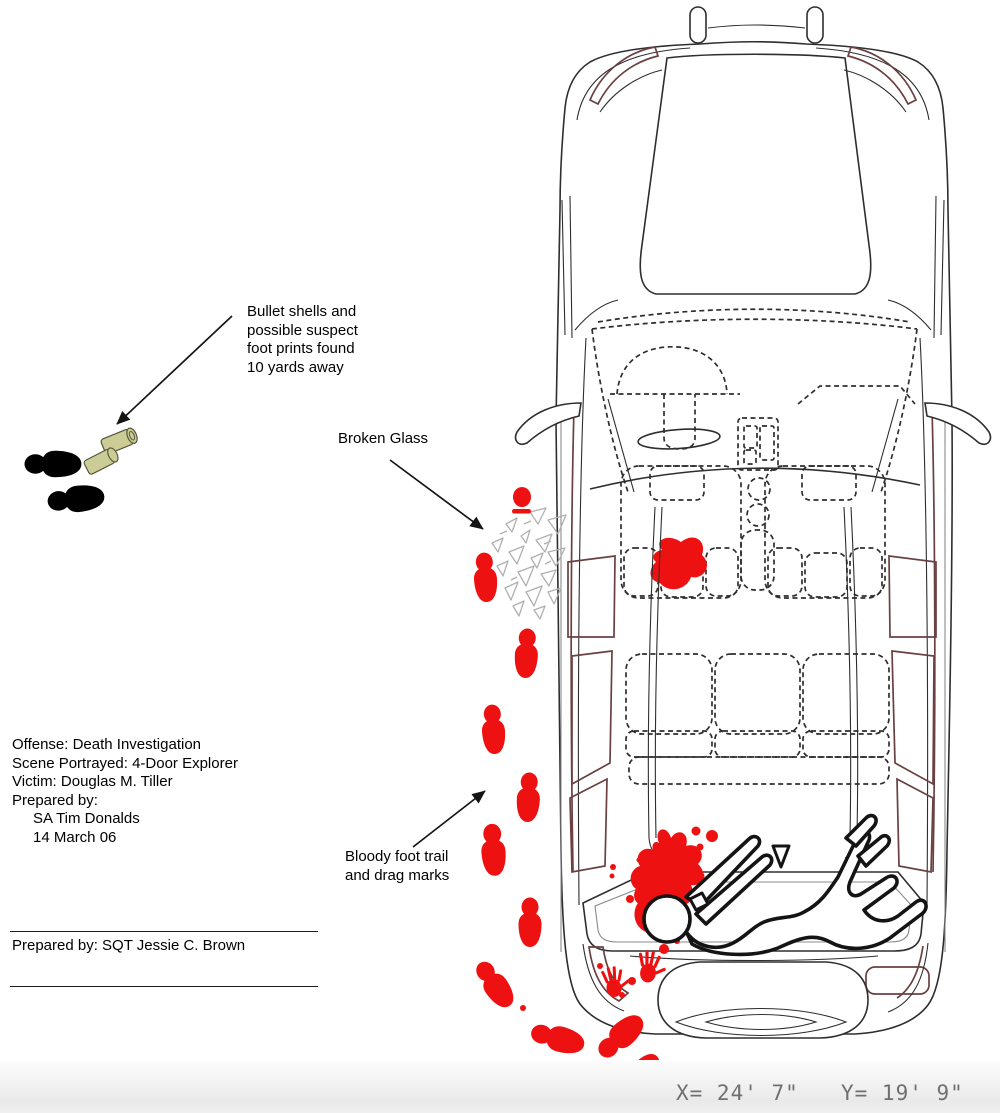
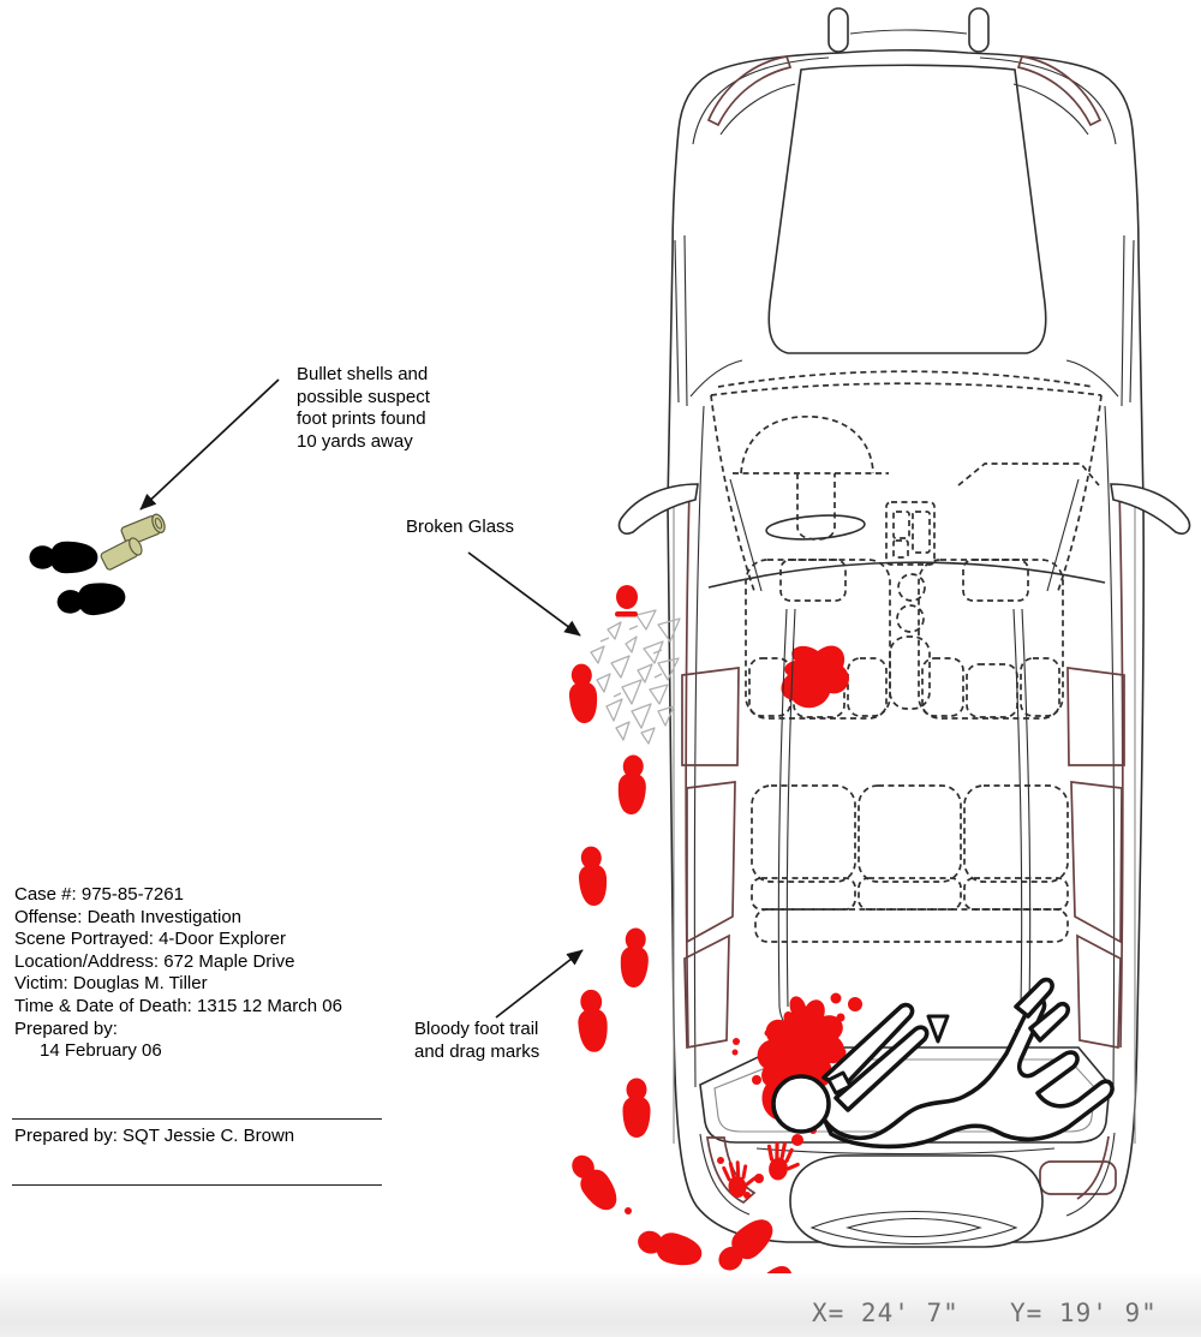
  Bullet shells and
  possible suspect
  foot prints found
  10 yards away
  Broken Glass
  Bloody foot trail
  and drag marks
+ Case #: 975-85-7261
  Offense: Death Investigation
  Scene Portrayed: 4-Door Explorer
+ Location/Address: 672 Maple Drive
  Victim: Douglas M. Tiller
+ Time & Date of Death: 1315 12 March 06
  Prepared by:
- SA Tim Donalds
- 14 March 06
+ 14 February 06
  Prepared by: SQT Jessie C. Brown
  X= 24' 7"
  Y= 19' 9"
